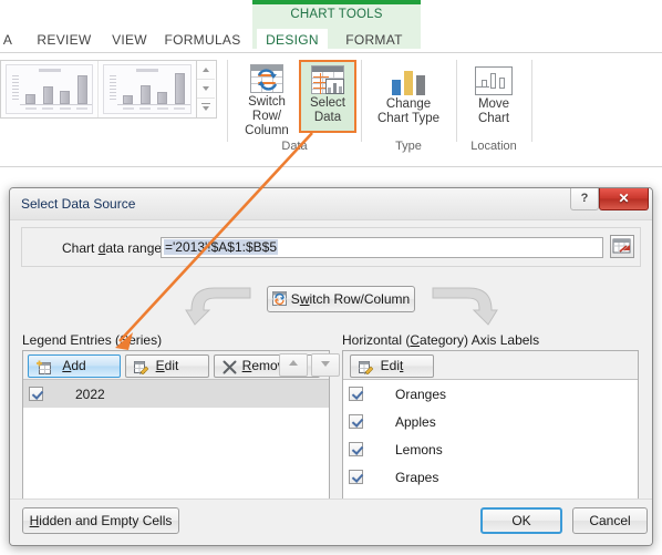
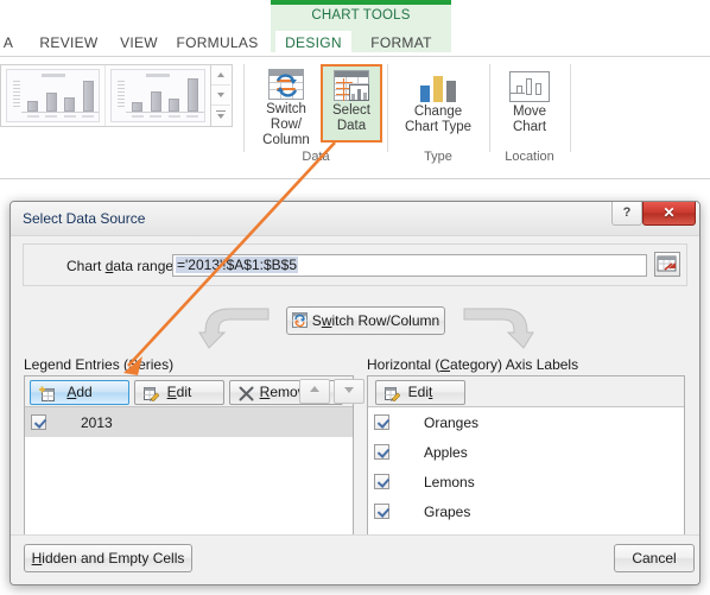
  CHART TOOLS
  A
  REVIEW
  VIEW
  FORMULAS
  DESIGN
  FORMAT
  Switch Row/
  Column
  Select
  Data
  Daa
  Change
  Chart Type
  Type
  Move
  Chart
  Location
  Select Data Source
  ?
  ✕
  Chart data range
  ='2013!$A$1:$B$5
  Switch Row/Column
  Legend Entries ( eries)
  Add
  Edit
- 2022
+ 2013
  Horizontal (Category) Axis Labels
  Edit
  Oranges
  Apples
  Lemons
  Grapes
  Hidden and Empty Cells
- OK
  Cancel
